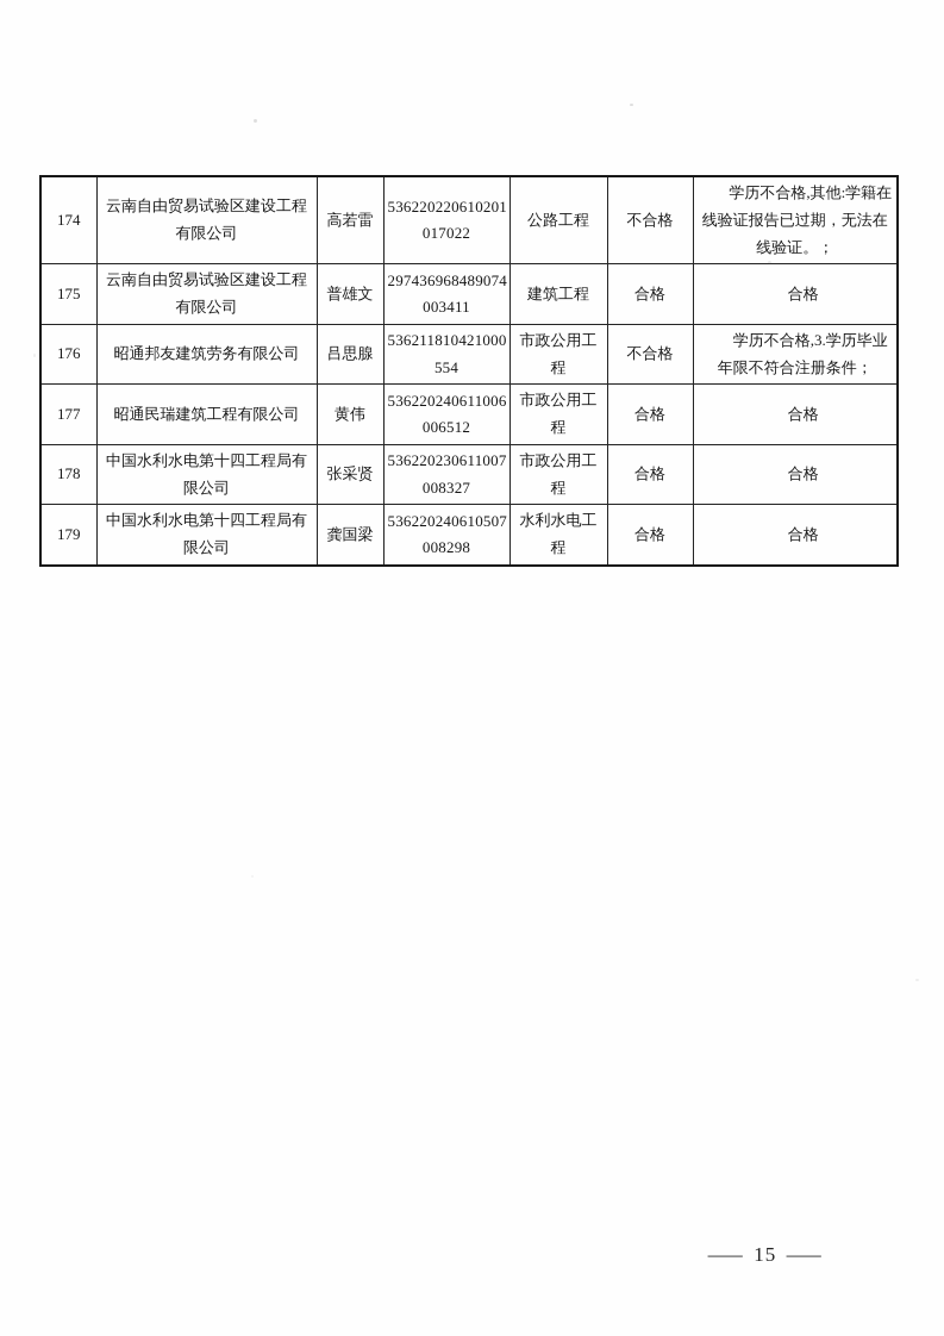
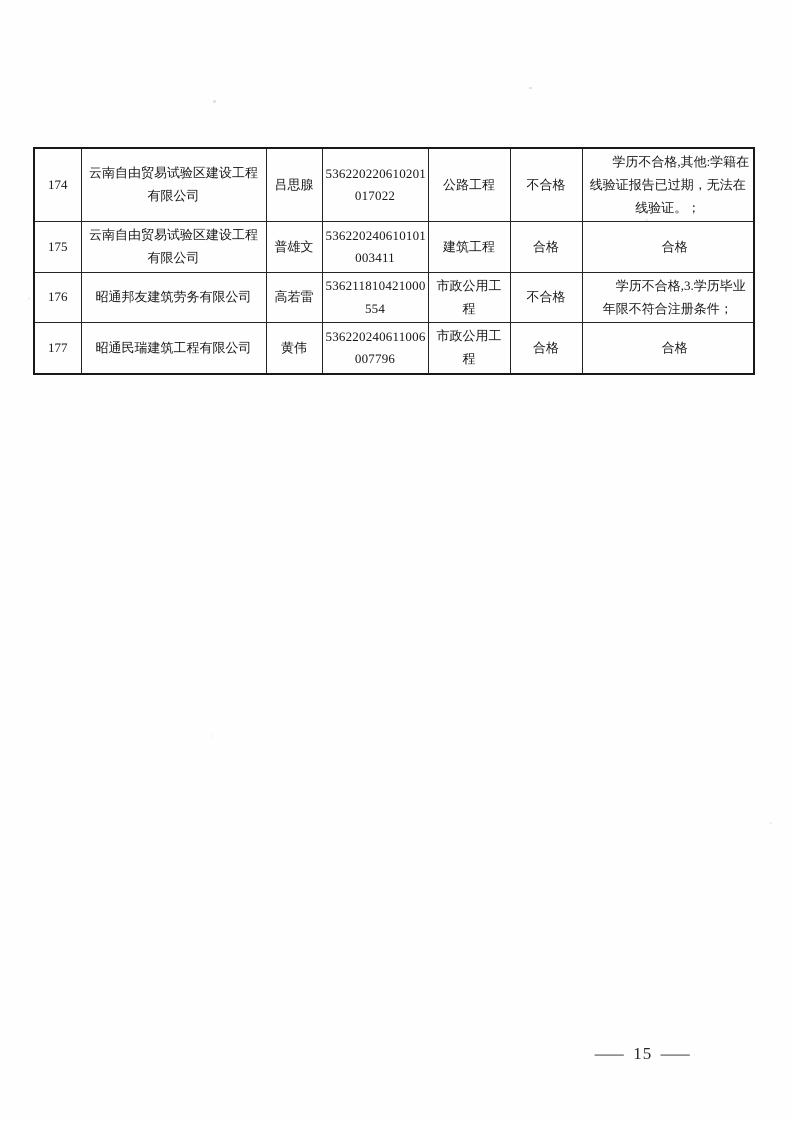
- 174	云南自由贸易试验区建设工程有限公司	高若雷	536220220610201 017022	公路工程	不合格	学历不合格,其他:学籍在线验证报告已过期，无法在线验证。；
+ 174	云南自由贸易试验区建设工程有限公司	吕思腺	536220220610201 017022	公路工程	不合格	学历不合格,其他:学籍在线验证报告已过期，无法在线验证。；
- 175	云南自由贸易试验区建设工程有限公司	普雄文	297436968489074 003411	建筑工程	合格	合格
+ 175	云南自由贸易试验区建设工程有限公司	普雄文	536220240610101 003411	建筑工程	合格	合格
- 176	昭通邦友建筑劳务有限公司	吕思腺	536211810421000 554	市政公用工程	不合格	学历不合格,3.学历毕业年限不符合注册条件；
+ 176	昭通邦友建筑劳务有限公司	高若雷	536211810421000 554	市政公用工程	不合格	学历不合格,3.学历毕业年限不符合注册条件；
- 177	昭通民瑞建筑工程有限公司	黄伟	536220240611006 006512	市政公用工程	合格	合格
+ 177	昭通民瑞建筑工程有限公司	黄伟	536220240611006 007796	市政公用工程	合格	合格
- 178	中国水利水电第十四工程局有限公司	张采贤	536220230611007 008327	市政公用工程	合格	合格
- 179	中国水利水电第十四工程局有限公司	龚国梁	536220240610507 008298	水利水电工程	合格	合格
  — 15 —
